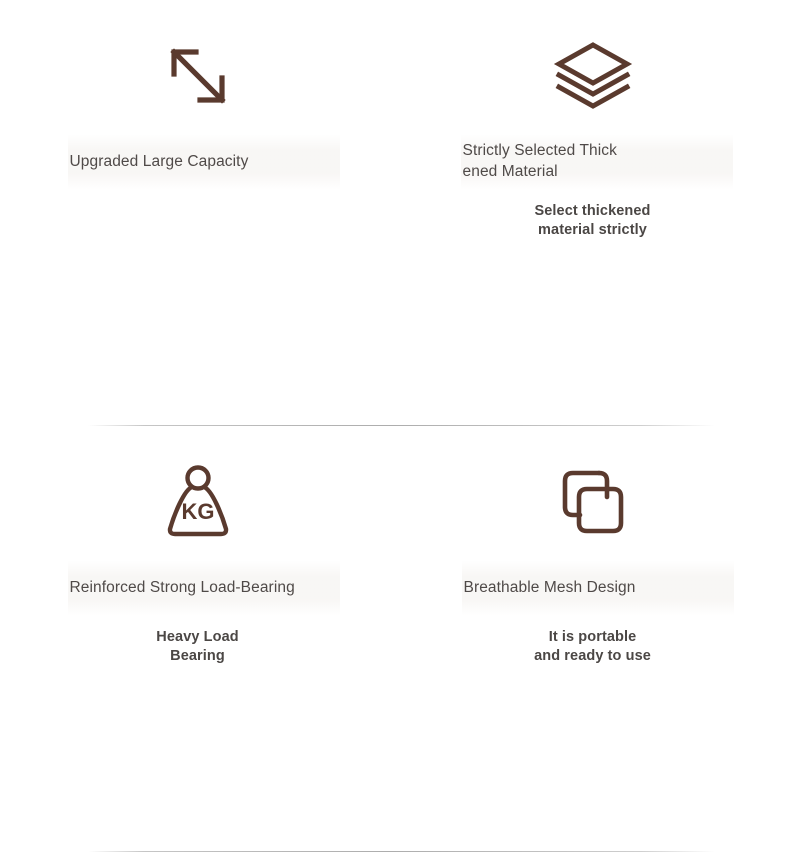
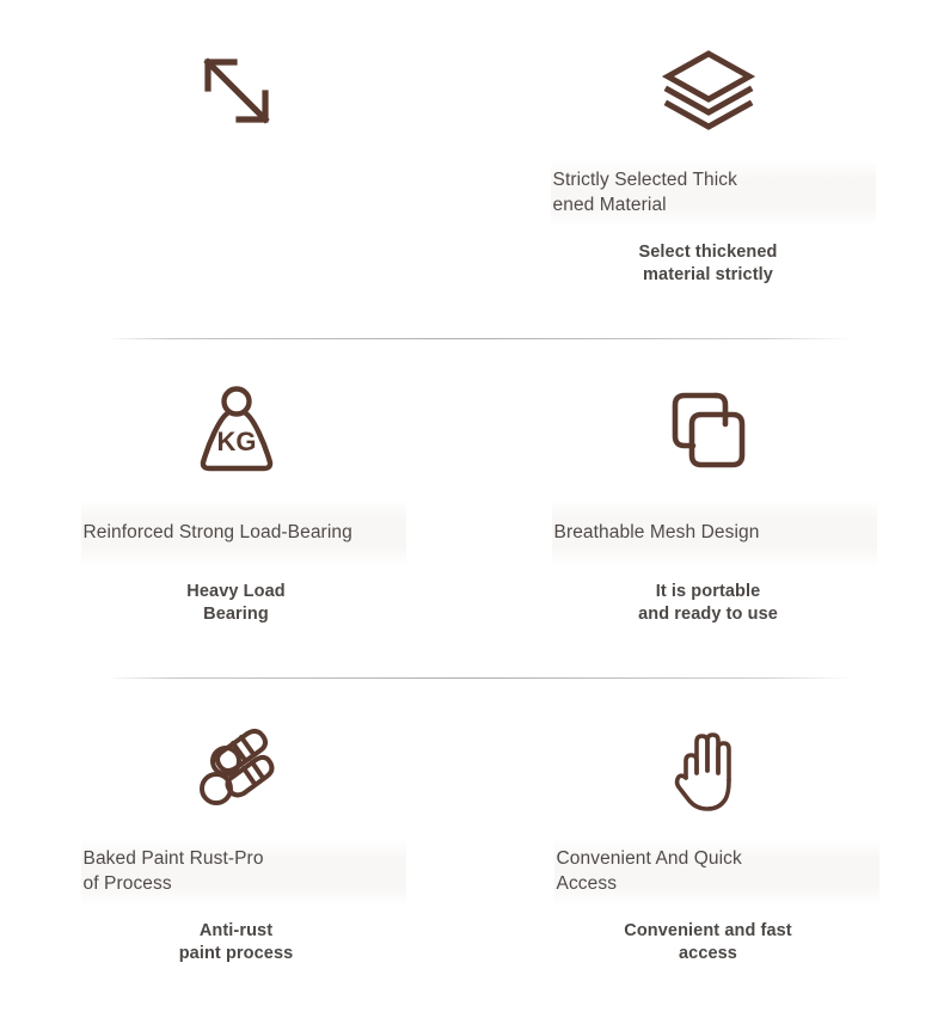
- Upgraded Large Capacity
  Strictly Selected Thick
  ened Material
  Select thickened
  material strictly
  KG
  Reinforced Strong Load-Bearing
  Heavy Load
  Bearing
  Breathable Mesh Design
  It is portable
  and ready to use
+ Baked Paint Rust-Pro
+ of Process
+ Anti-rust
+ paint process
+ Convenient And Quick
+ Access
+ Convenient and fast
+ access
